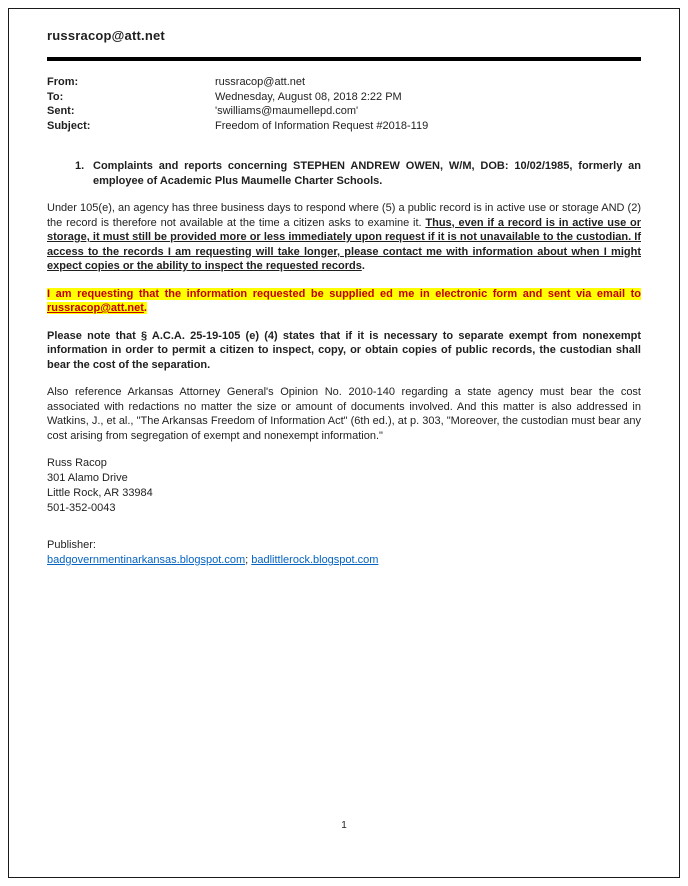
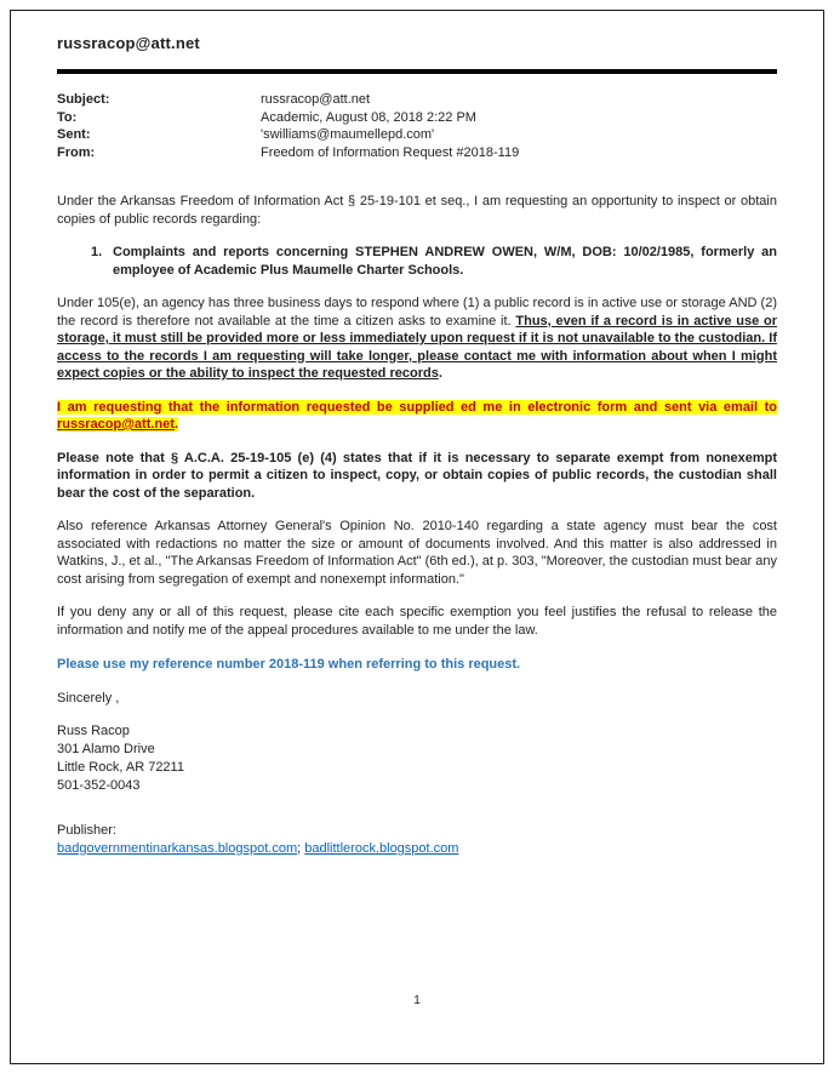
  russracop@att.net
- From:
+ Subject:
  russracop@att.net
  To:
- Wednesday, August 08, 2018 2:22 PM
+ Academic, August 08, 2018 2:22 PM
  Sent:
  'swilliams@maumellepd.com'
- Subject:
+ From:
  Freedom of Information Request #2018-119
+ Under the Arkansas Freedom of Information Act § 25-19-101 et seq., I am requesting an opportunity to inspect or obtain copies of public records regarding:
  1.
  Complaints and reports concerning STEPHEN ANDREW OWEN, W/M, DOB: 10/02/1985, formerly an employee of Academic Plus Maumelle Charter Schools.
- Under 105(e), an agency has three business days to respond where (5) a public record is in active use or storage AND (2) the record is therefore not available at the time a citizen asks to examine it. Thus, even if a record is in active use or storage, it must still be provided more or less immediately upon request if it is not unavailable to the custodian. If access to the records I am requesting will take longer, please contact me with information about when I might expect copies or the ability to inspect the requested records.
+ Under 105(e), an agency has three business days to respond where (1) a public record is in active use or storage AND (2) the record is therefore not available at the time a citizen asks to examine it. Thus, even if a record is in active use or storage, it must still be provided more or less immediately upon request if it is not unavailable to the custodian. If access to the records I am requesting will take longer, please contact me with information about when I might expect copies or the ability to inspect the requested records.
  I am requesting that the information requested be supplied ed me in electronic form and sent via email to russracop@att.net.
  Please note that § A.C.A. 25-19-105 (e) (4) states that if it is necessary to separate exempt from nonexempt information in order to permit a citizen to inspect, copy, or obtain copies of public records, the custodian shall bear the cost of the separation.
  Also reference Arkansas Attorney General's Opinion No. 2010-140 regarding a state agency must bear the cost associated with redactions no matter the size or amount of documents involved. And this matter is also addressed in Watkins, J., et al., "The Arkansas Freedom of Information Act" (6th ed.), at p. 303, "Moreover, the custodian must bear any cost arising from segregation of exempt and nonexempt information."
+ If you deny any or all of this request, please cite each specific exemption you feel justifies the refusal to release the information and notify me of the appeal procedures available to me under the law.
+ Please use my reference number 2018-119 when referring to this request.
+ Sincerely ,
  Russ Racop
  301 Alamo Drive
- Little Rock, AR 33984
+ Little Rock, AR 72211
  501-352-0043
  Publisher:
  badgovernmentinarkansas.blogspot.com; badlittlerock.blogspot.com
  1
